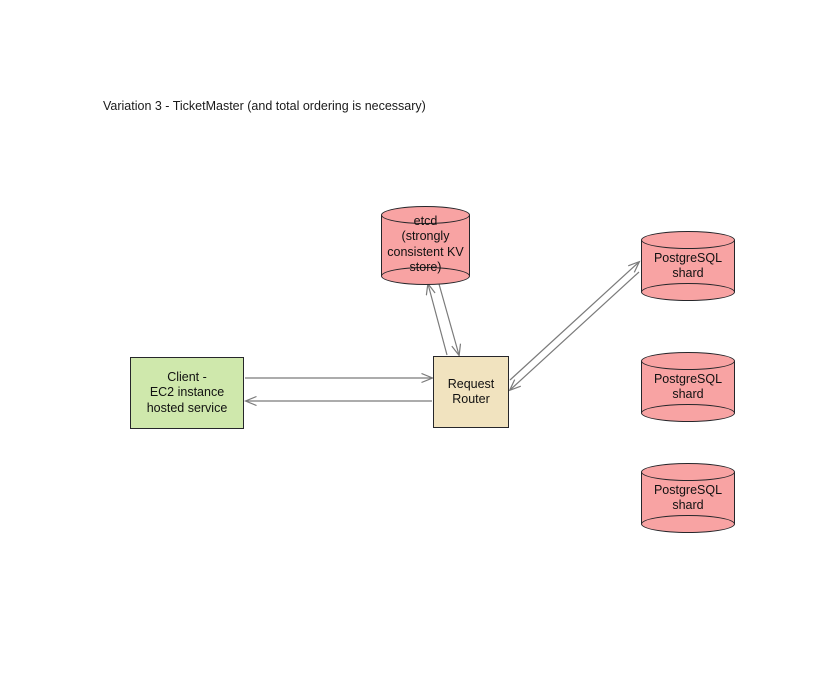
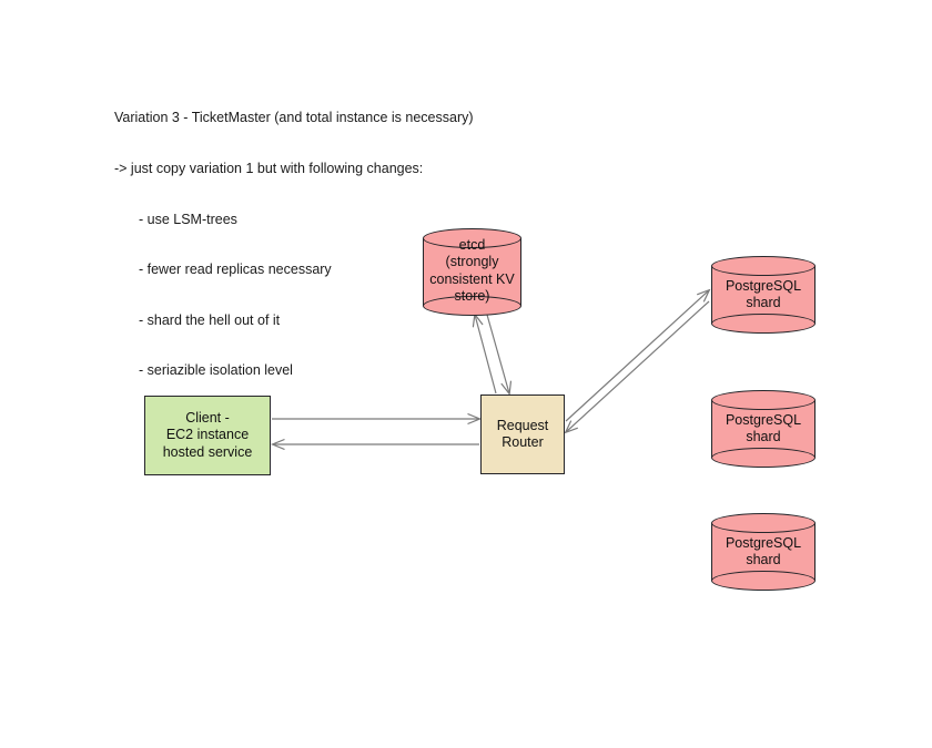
- Variation 3 - TicketMaster (and total ordering is necessary)
+ Variation 3 - TicketMaster (and total instance is necessary)
+ -> just copy variation 1 but with following changes:
+ - use LSM-trees
+ - fewer read replicas necessary
+ - shard the hell out of it
+ - seriazible isolation level
  Client -
  EC2 instance
  hosted service
  Request
  Router
  etcd
  (strongly
  consistent KV
  store)
  PostgreSQL
  shard
  PostgreSQL
  shard
  PostgreSQL
  shard
